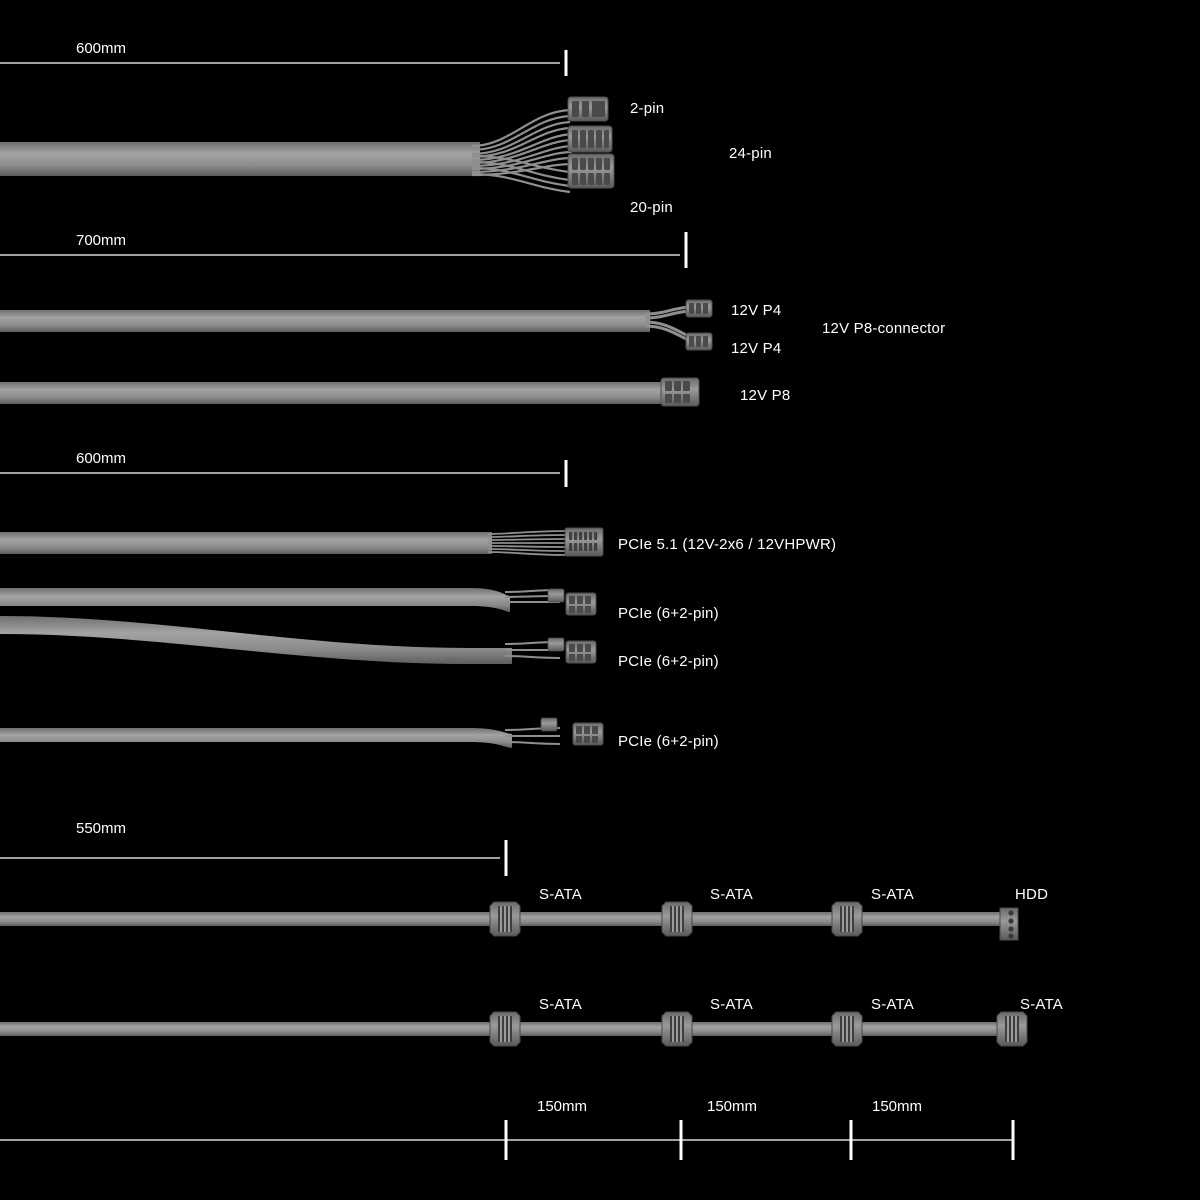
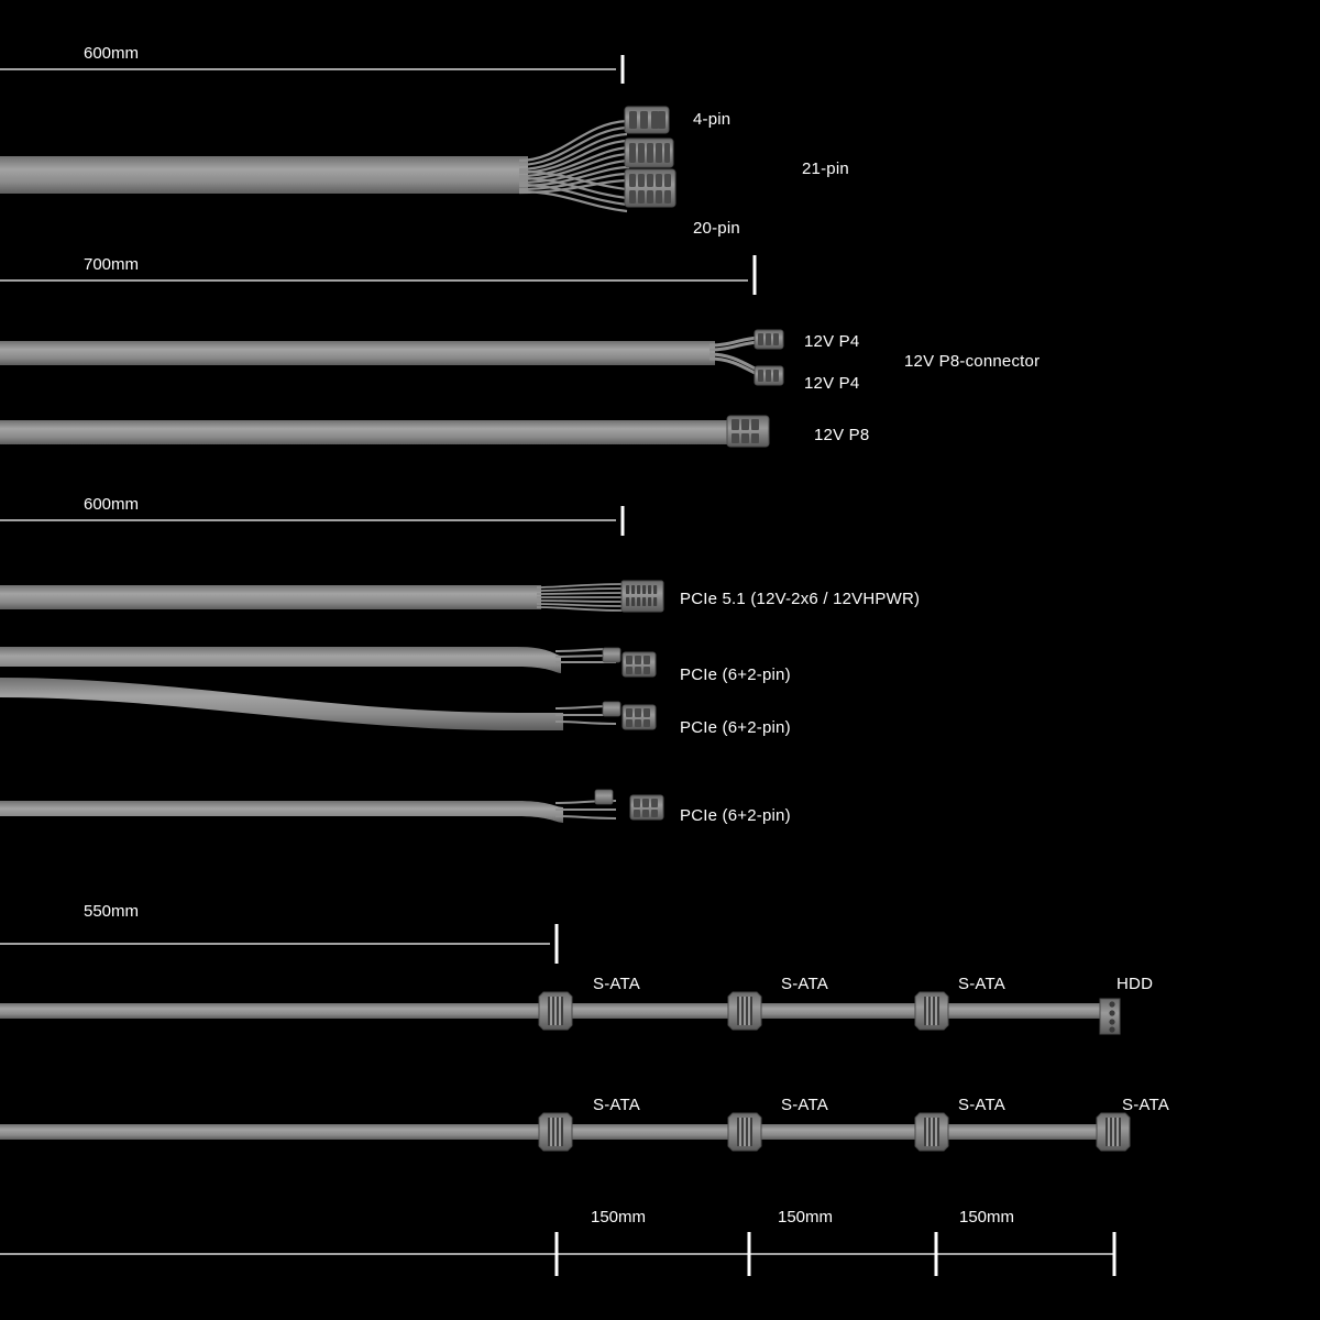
  600mm
  700mm
  600mm
  550mm
  150mm
  150mm
  150mm
- 2-pin
+ 4-pin
- 24-pin
+ 21-pin
  20-pin
  12V P4
  12V P8-connector
  12V P4
  12V P8
  PCIe 5.1 (12V-2x6 / 12VHPWR)
  PCIe (6+2-pin)
  PCIe (6+2-pin)
  PCIe (6+2-pin)
  S-ATA
  S-ATA
  S-ATA
  HDD
  S-ATA
  S-ATA
  S-ATA
  S-ATA
